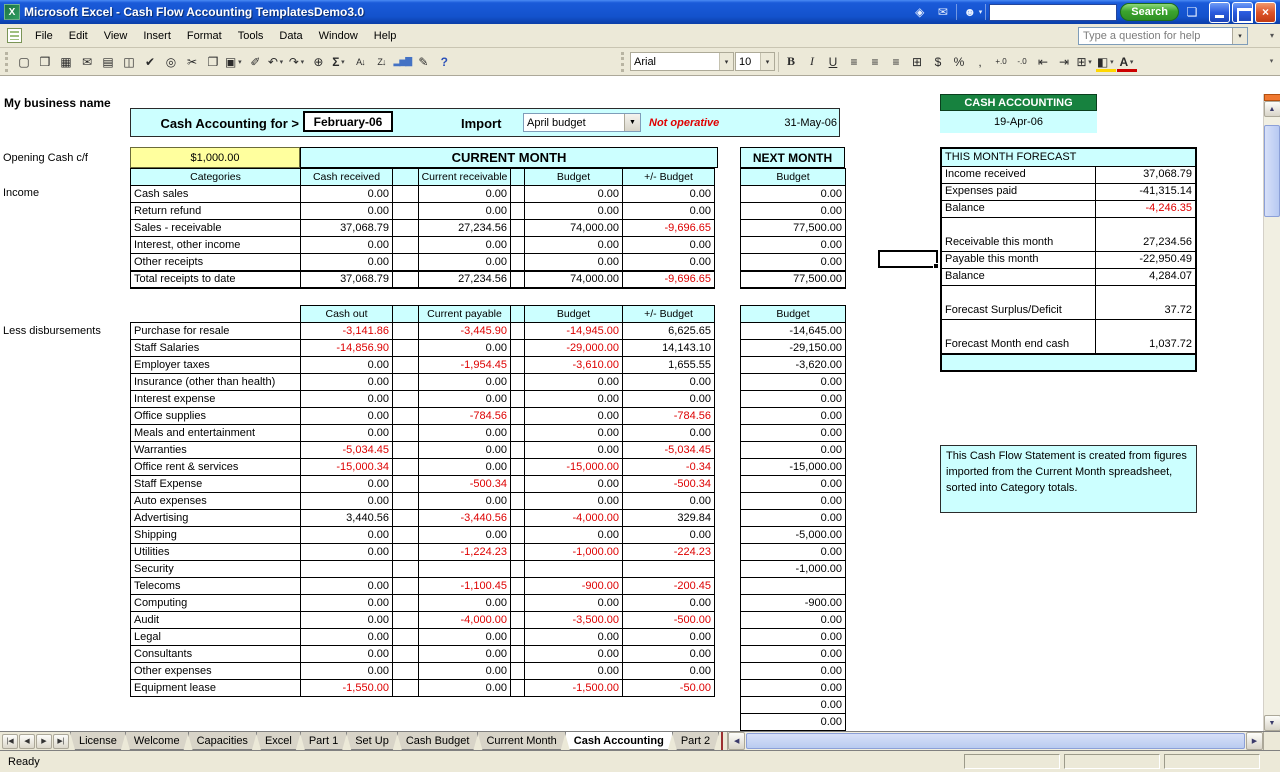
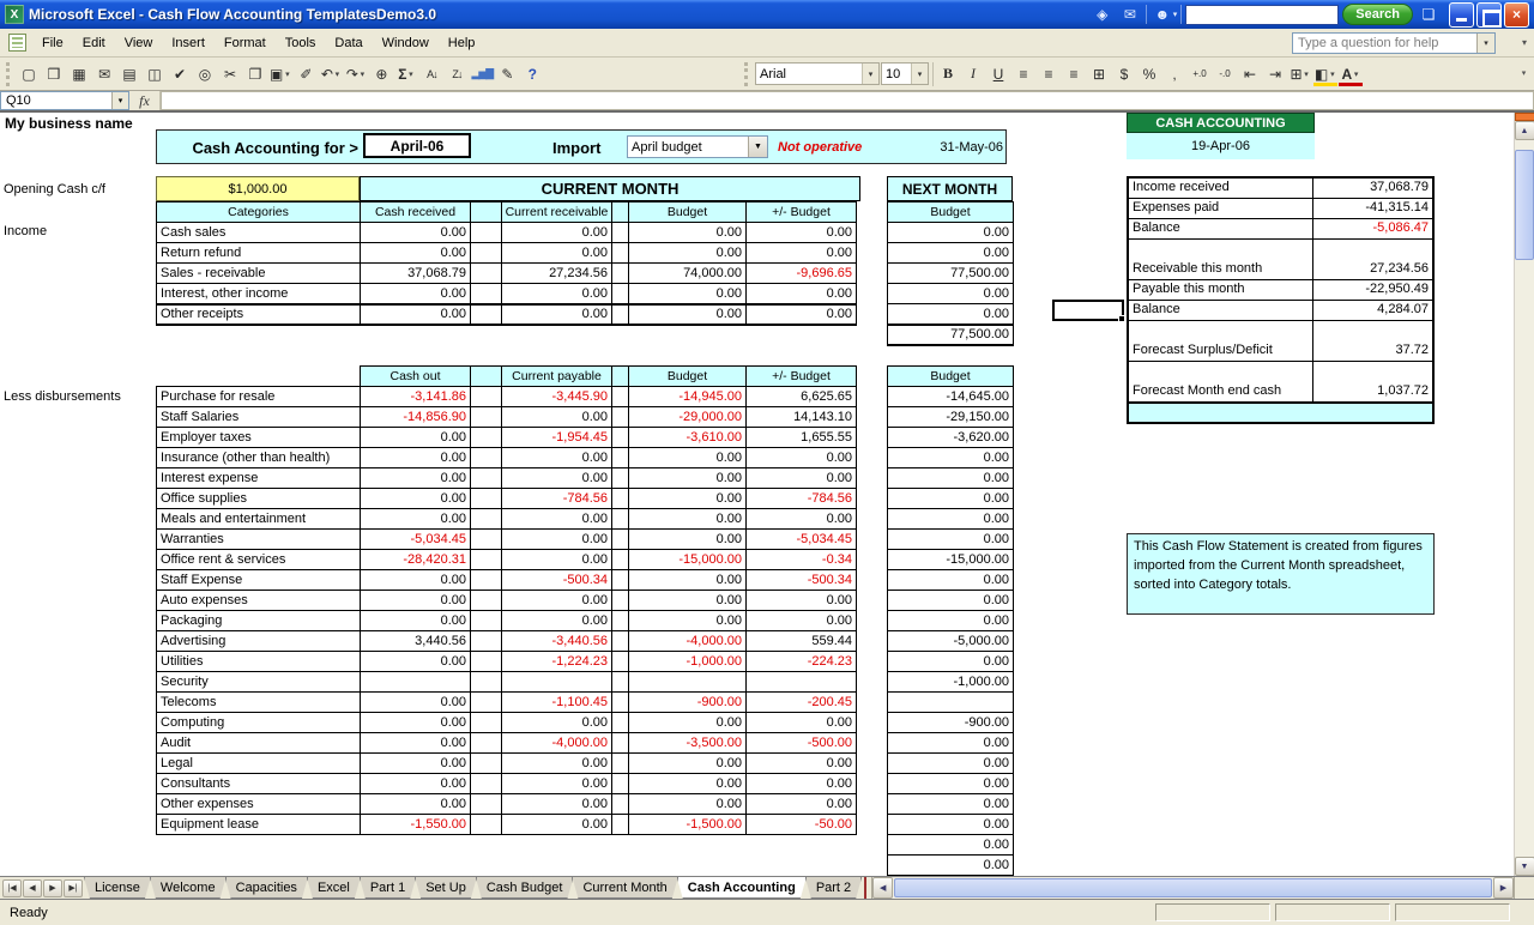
  X
  Microsoft Excel - Cash Flow Accounting TemplatesDemo3.0
  ◈
  ✉
  ☻
  Search
  ❏
  ×
  File
  Edit
  View
  Insert
  Format
  Tools
  Data
  Window
  Help
  Type a question for help
  ▾
  ▢
  ❒
  ▦
  ✉
  ▤
  ◫
  ✔
  ◎
  ✂
  ❐
  ▣
  ✐
  ↶
  ↷
  ⊕
  Σ
  A↓
  Z↓
  ▂▅▇
  ✎
  ?
  Arial
  10
  B
  I
  U
  ≡
  ≡
  ≡
  ⊞
  $
  %
  ,
  +.0
  -.0
  ⇤
  ⇥
  ⊞
  ◧
  A
+ Q10
+ fx
  My business name
  Cash Accounting for >
- February-06
+ April-06
  Import
  April budget
  Not operative
  31-May-06
  CASH ACCOUNTING
  19-Apr-06
  Opening Cash c/f
  $1,000.00
  CURRENT MONTH
  NEXT MONTH
  Income
  Less disbursements
  Categories	Cash received		Current receivable		Budget	+/- Budget
  Cash sales	0.00		0.00		0.00	0.00
  Return refund	0.00		0.00		0.00	0.00
  Sales - receivable	37,068.79		27,234.56		74,000.00	-9,696.65
  Interest, other income	0.00		0.00		0.00	0.00
  Other receipts	0.00		0.00		0.00	0.00
- Total receipts to date	37,068.79		27,234.56		74,000.00	-9,696.65
  Budget
  0.00
  0.00
  77,500.00
  0.00
  0.00
  77,500.00
  	Cash out		Current payable		Budget	+/- Budget
  Purchase for resale	-3,141.86		-3,445.90		-14,945.00	6,625.65
  Staff Salaries	-14,856.90		0.00		-29,000.00	14,143.10
  Employer taxes	0.00		-1,954.45		-3,610.00	1,655.55
  Insurance (other than health)	0.00		0.00		0.00	0.00
  Interest expense	0.00		0.00		0.00	0.00
  Office supplies	0.00		-784.56		0.00	-784.56
  Meals and entertainment	0.00		0.00		0.00	0.00
  Warranties	-5,034.45		0.00		0.00	-5,034.45
- Office rent & services	-15,000.34		0.00		-15,000.00	-0.34
+ Office rent & services	-28,420.31		0.00		-15,000.00	-0.34
  Staff Expense	0.00		-500.34		0.00	-500.34
  Auto expenses	0.00		0.00		0.00	0.00
+ Packaging	0.00		0.00		0.00	0.00
- Advertising	3,440.56		-3,440.56		-4,000.00	329.84
+ Advertising	3,440.56		-3,440.56		-4,000.00	559.44
- Shipping	0.00		0.00		0.00	0.00
  Utilities	0.00		-1,224.23		-1,000.00	-224.23
  Security
  Telecoms	0.00		-1,100.45		-900.00	-200.45
  Computing	0.00		0.00		0.00	0.00
  Audit	0.00		-4,000.00		-3,500.00	-500.00
  Legal	0.00		0.00		0.00	0.00
  Consultants	0.00		0.00		0.00	0.00
  Other expenses	0.00		0.00		0.00	0.00
  Equipment lease	-1,550.00		0.00		-1,500.00	-50.00
  Budget
  -14,645.00
  -29,150.00
  -3,620.00
  0.00
  0.00
  0.00
  0.00
  0.00
  -15,000.00
  0.00
  0.00
  0.00
  -5,000.00
  0.00
  -1,000.00
  -900.00
  0.00
  0.00
  0.00
  0.00
  0.00
  0.00
  0.00
- THIS MONTH FORECAST
  Income received
  37,068.79
  Expenses paid
  -41,315.14
  Balance
- -4,246.35
+ -5,086.47
  Receivable this month
  27,234.56
  Payable this month
  -22,950.49
  Balance
  4,284.07
  Forecast Surplus/Deficit
  37.72
  Forecast Month end cash
  1,037.72
  This Cash Flow Statement is created from figures imported from the Current Month spreadsheet, sorted into Category totals.
  License
  Welcome
  Capacities
  Excel
  Part 1
  Set Up
  Cash Budget
  Current Month
  Cash Accounting
  Part 2
  Ready
